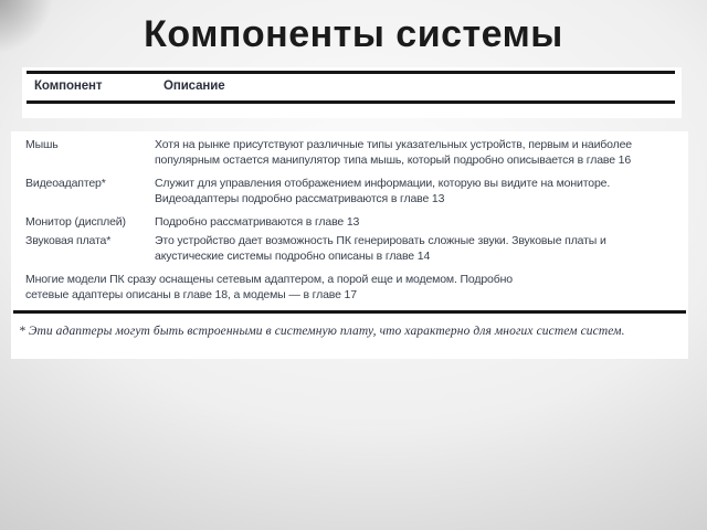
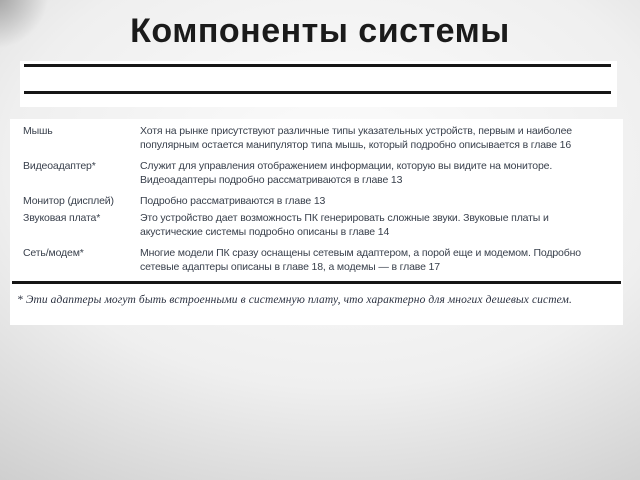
  Компоненты системы
- Компонент
- Описание
  Мышь
  Хотя на рынке присутствуют различные типы указательных устройств, первым и наиболее
  популярным остается манипулятор типа мышь, который подробно описывается в главе 16
  Видеоадаптер*
  Служит для управления отображением информации, которую вы видите на мониторе.
  Видеоадаптеры подробно рассматриваются в главе 13
  Монитор (дисплей)
  Подробно рассматриваются в главе 13
  Звуковая плата*
  Это устройство дает возможность ПК генерировать сложные звуки. Звуковые платы и
  акустические системы подробно описаны в главе 14
+ Сеть/модем*
  Многие модели ПК сразу оснащены сетевым адаптером, а порой еще и модемом. Подробно
  сетевые адаптеры описаны в главе 18, а модемы — в главе 17
- * Эти адаптеры могут быть встроенными в системную плату, что характерно для многих систем систем.
+ * Эти адаптеры могут быть встроенными в системную плату, что характерно для многих дешевых систем.
